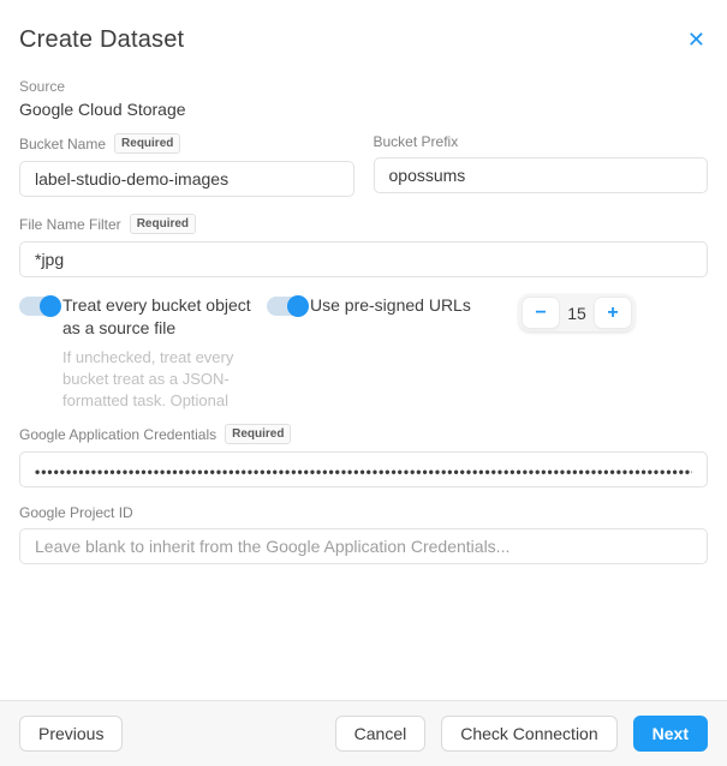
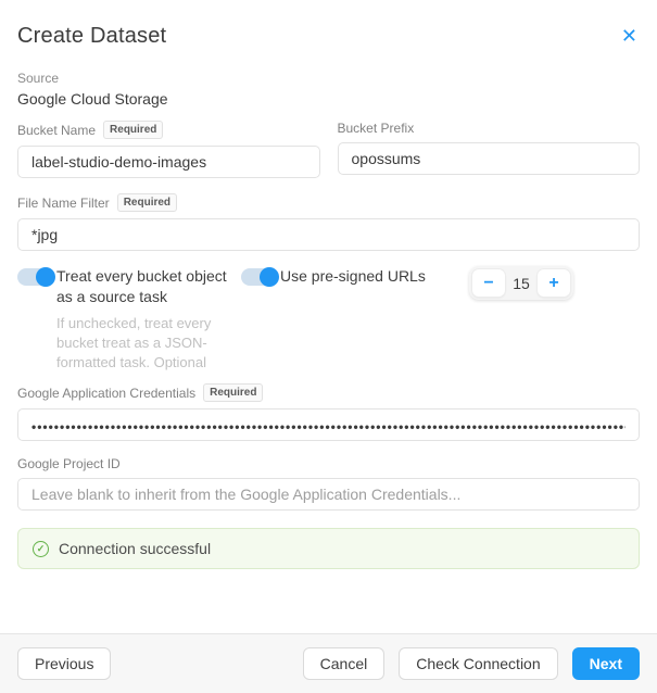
  Create Dataset
  ✕
  Source
  Google Cloud Storage
  Bucket Name
  Required
  label-studio-demo-images
  Bucket Prefix
  opossums
  File Name Filter
  Required
  *jpg
- Treat every bucket object as a source file
+ Treat every bucket object as a source task
  If unchecked, treat every bucket treat as a JSON-formatted task. Optional
  Use pre-signed URLs
  −
  15
  +
  Google Application Credentials
  Required
  •••••••••••••••••••••••••••••••••••••••••••••••••••••••••••••••••••••••••••••••••••••••••••••••••••••••••
  Google Project ID
  Leave blank to inherit from the Google Application Credentials...
+ ✓
+ Connection successful
  Previous
  Cancel
  Check Connection
  Next
